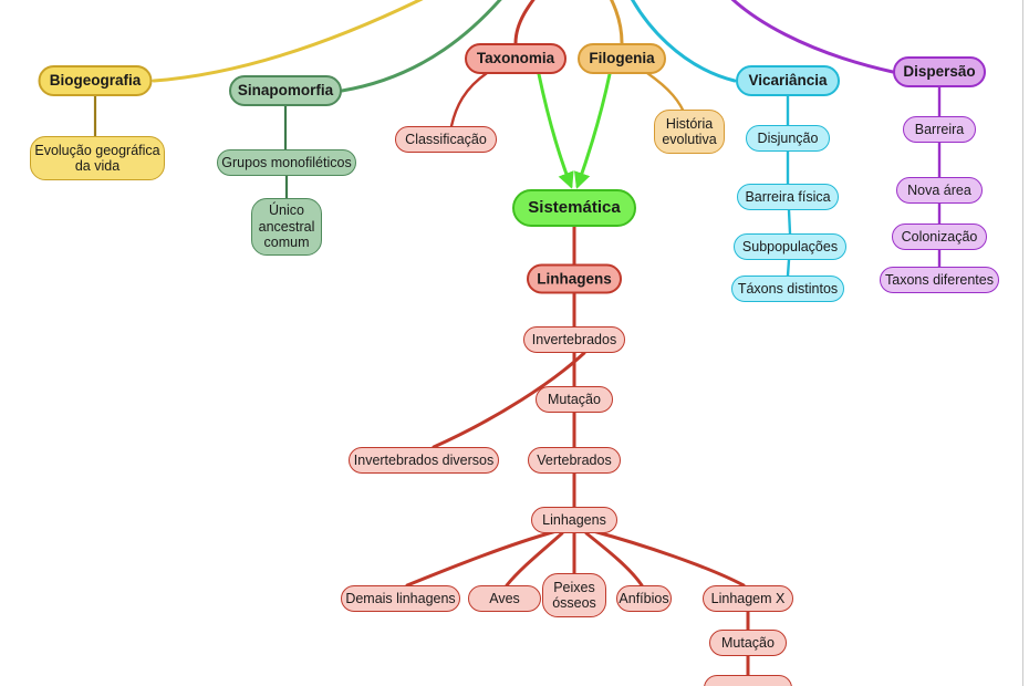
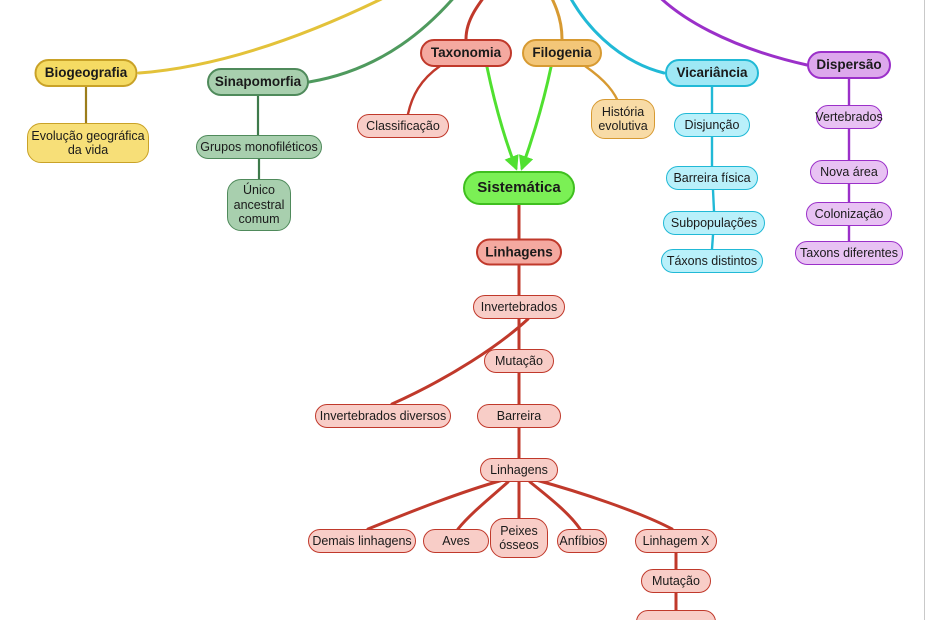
  Biogeografia
  Evolução geográfica
  da vida
  Sinapomorfia
  Grupos monofiléticos
  Único
  ancestral
  comum
  Taxonomia
  Classificação
  Filogenia
  História
  evolutiva
  Vicariância
  Disjunção
  Barreira física
  Subpopulações
  Táxons distintos
  Dispersão
- Barreira
+ Vertebrados
  Nova área
  Colonização
  Taxons diferentes
  Sistemática
  Linhagens
  Invertebrados
  Invertebrados diversos
  Mutação
- Vertebrados
+ Barreira
  Linhagens
  Demais linhagens
  Aves
  Peixes
  ósseos
  Anfíbios
  Linhagem X
  Mutação
